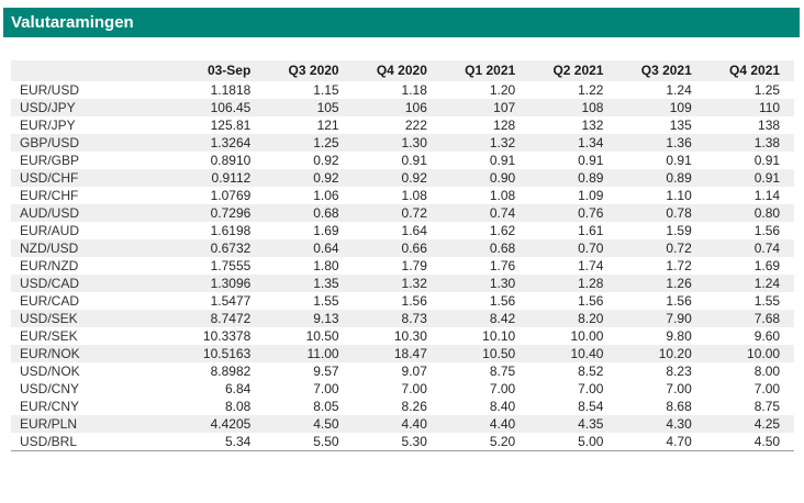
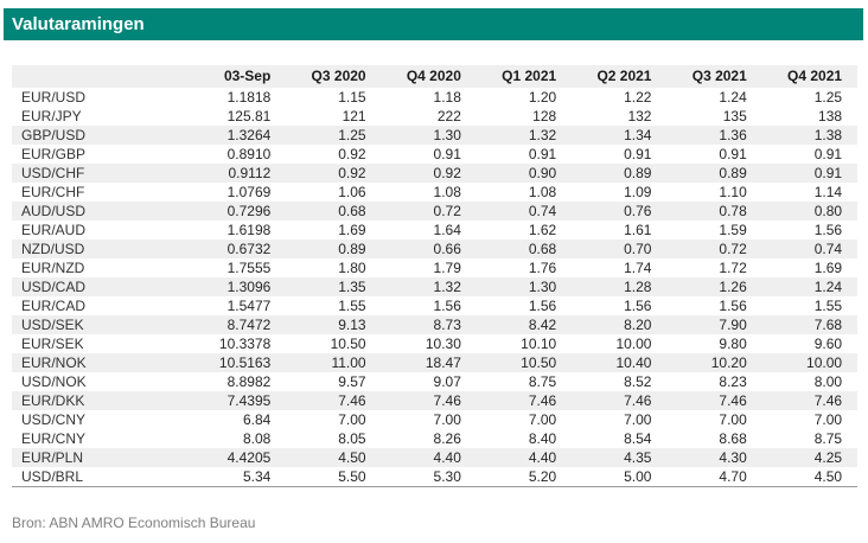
  Valutaramingen
  	03-Sep	Q3 2020	Q4 2020	Q1 2021	Q2 2021	Q3 2021	Q4 2021
  EUR/USD	1.1818	1.15	1.18	1.20	1.22	1.24	1.25
- USD/JPY	106.45	105	106	107	108	109	110
  EUR/JPY	125.81	121	222	128	132	135	138
  GBP/USD	1.3264	1.25	1.30	1.32	1.34	1.36	1.38
  EUR/GBP	0.8910	0.92	0.91	0.91	0.91	0.91	0.91
  USD/CHF	0.9112	0.92	0.92	0.90	0.89	0.89	0.91
  EUR/CHF	1.0769	1.06	1.08	1.08	1.09	1.10	1.14
  AUD/USD	0.7296	0.68	0.72	0.74	0.76	0.78	0.80
  EUR/AUD	1.6198	1.69	1.64	1.62	1.61	1.59	1.56
- NZD/USD	0.6732	0.64	0.66	0.68	0.70	0.72	0.74
+ NZD/USD	0.6732	0.89	0.66	0.68	0.70	0.72	0.74
  EUR/NZD	1.7555	1.80	1.79	1.76	1.74	1.72	1.69
  USD/CAD	1.3096	1.35	1.32	1.30	1.28	1.26	1.24
  EUR/CAD	1.5477	1.55	1.56	1.56	1.56	1.56	1.55
  USD/SEK	8.7472	9.13	8.73	8.42	8.20	7.90	7.68
  EUR/SEK	10.3378	10.50	10.30	10.10	10.00	9.80	9.60
  EUR/NOK	10.5163	11.00	18.47	10.50	10.40	10.20	10.00
  USD/NOK	8.8982	9.57	9.07	8.75	8.52	8.23	8.00
+ EUR/DKK	7.4395	7.46	7.46	7.46	7.46	7.46	7.46
  USD/CNY	6.84	7.00	7.00	7.00	7.00	7.00	7.00
  EUR/CNY	8.08	8.05	8.26	8.40	8.54	8.68	8.75
  EUR/PLN	4.4205	4.50	4.40	4.40	4.35	4.30	4.25
  USD/BRL	5.34	5.50	5.30	5.20	5.00	4.70	4.50
+ Bron: ABN AMRO Economisch Bureau
